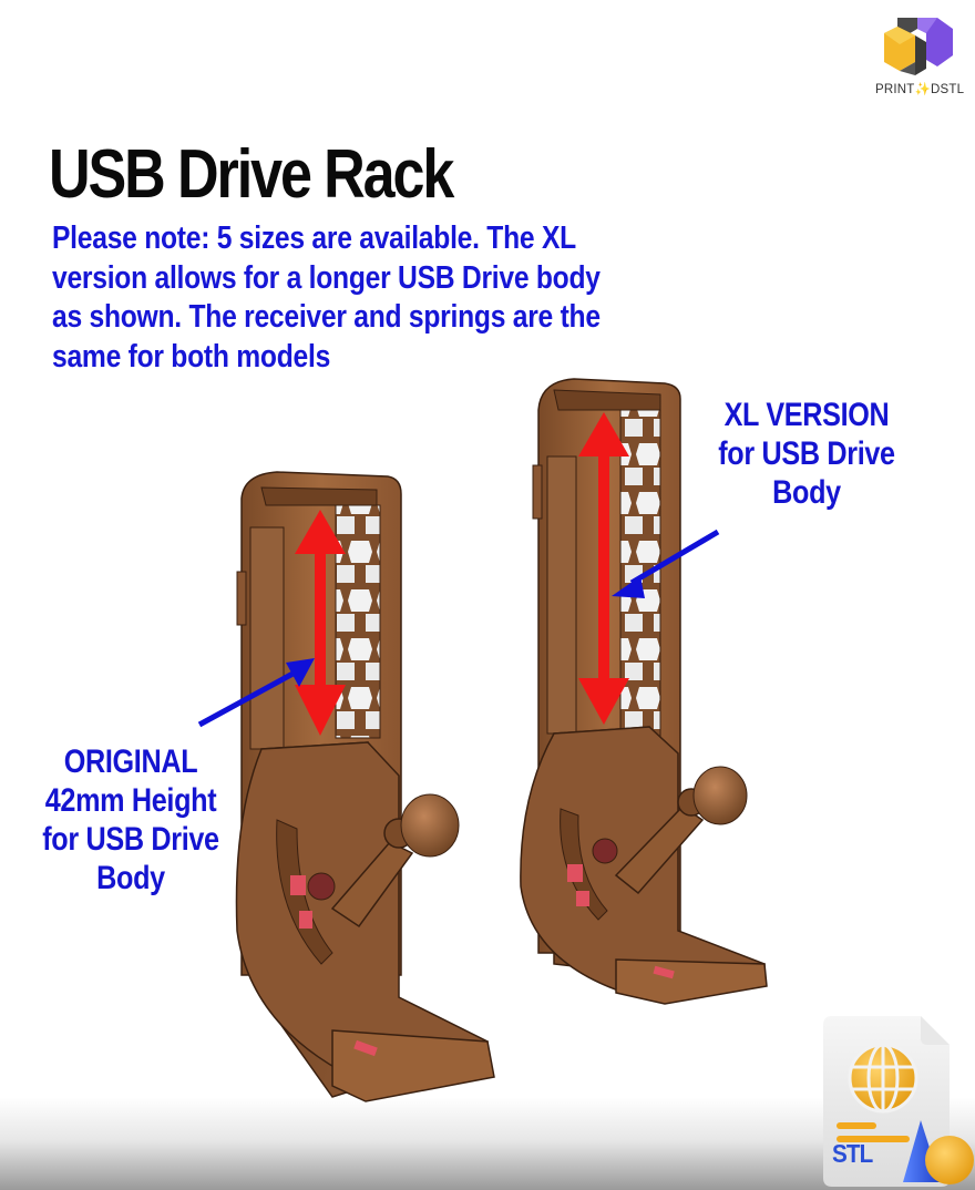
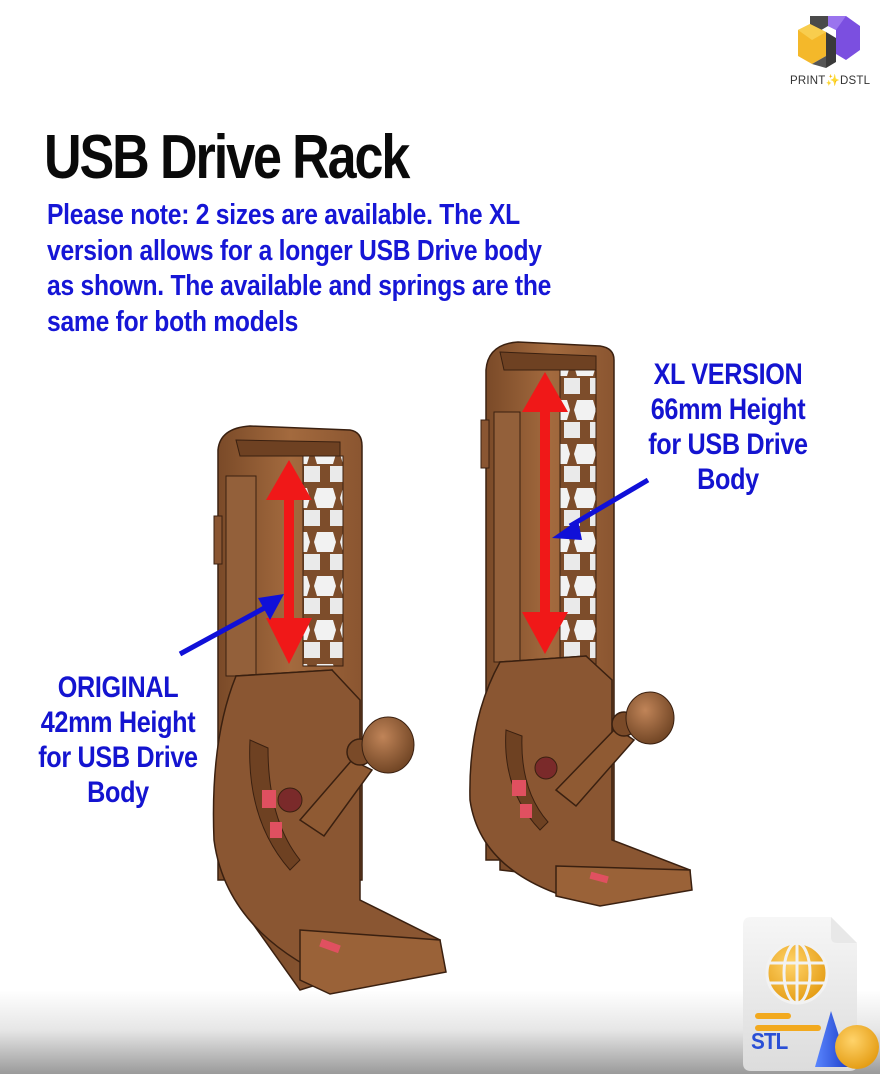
  PRINT✨DSTL
  USB Drive Rack
- Please note: 5 sizes are available. The XL
+ Please note: 2 sizes are available. The XL
  version allows for a longer USB Drive body
- as shown. The receiver and springs are the
+ as shown. The available and springs are the
  same for both models
  XL VERSION
+ 66mm Height
  for USB Drive
  Body
  ORIGINAL
  42mm Height
  for USB Drive
  Body
  STL
